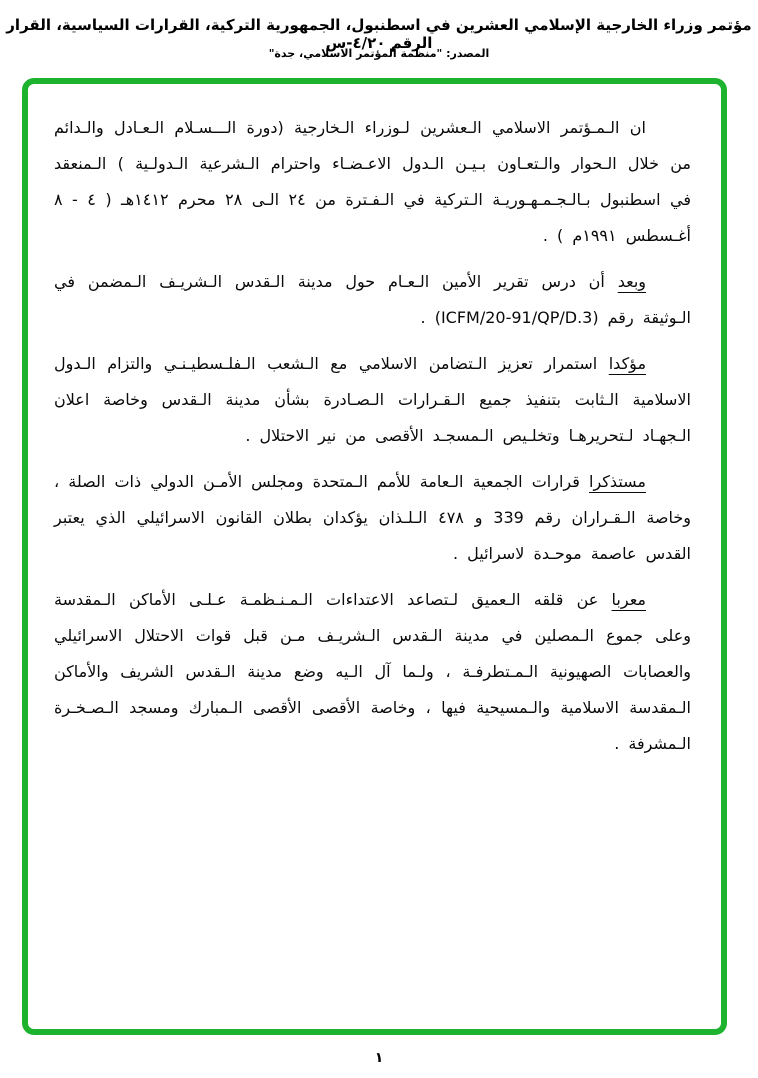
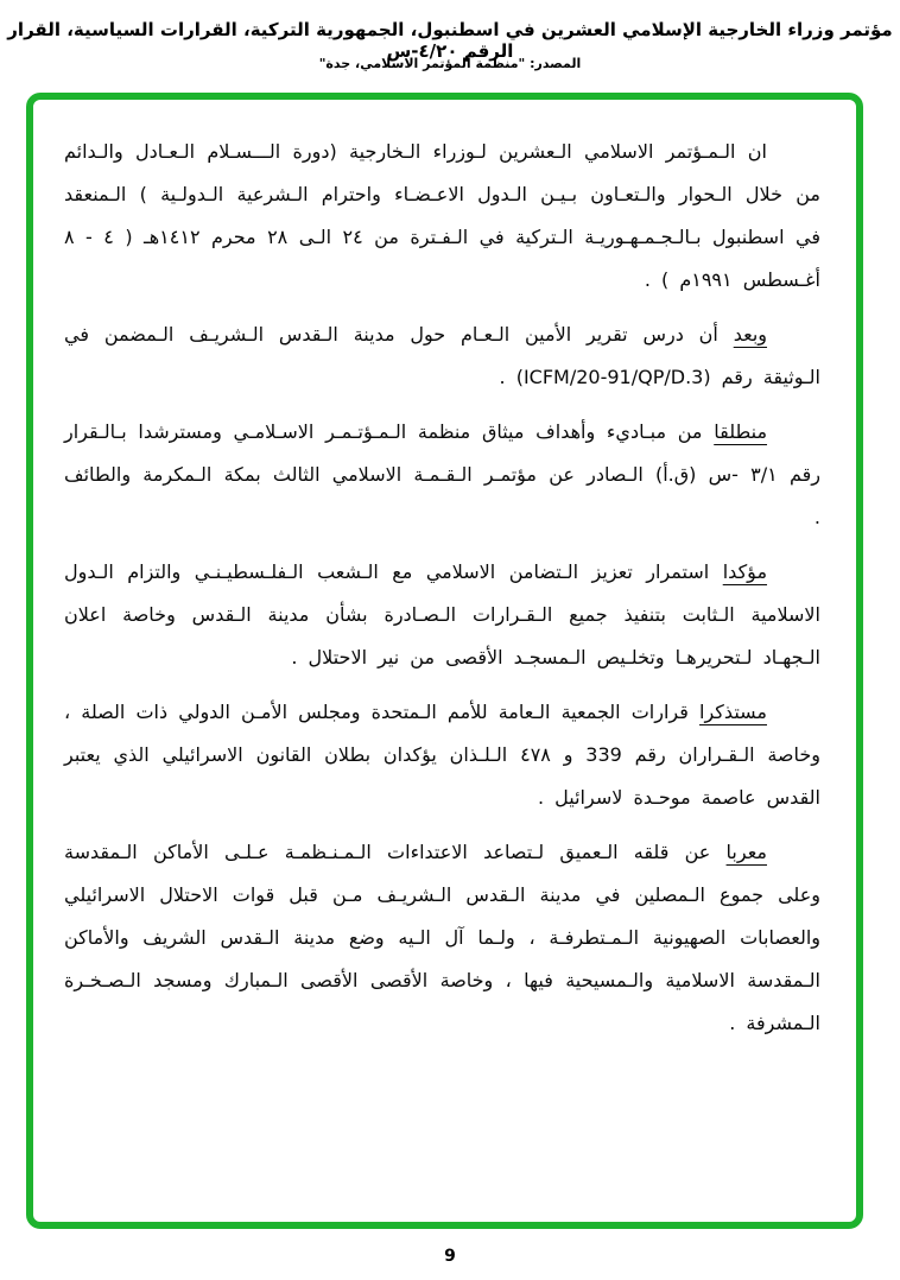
  مؤتمر وزراء الخارجية الإسلامي العشرين في اسطنبول، الجمهورية التركية، القرارات السياسية، القرار الرقم ٤/٢٠-س
  المصدر: "منظمة المؤتمر الاسلامي، جدة"
  ان الـمـؤتمر الاسلامي الـعشرين لـوزراء الـخارجية (دورة الـــسـلام الـعـادل والـدائم من خلال الـحوار والـتعـاون بـيـن الـدول الاعـضـاء واحترام الـشرعية الـدولـية ) الـمنعقد في اسطنبول بـالـجـمـهـوريـة الـتركية في الـفـترة من ٢٤ الـى ٢٨ محرم ١٤١٢هـ ( ٤ - ٨ أغـسطس ١٩٩١م ) .
  وبعد أن درس تقرير الأمين الـعـام حول مدينة الـقدس الـشريـف الـمضمن في الـوثيقة رقم (ICFM/20-91/QP/D.3) .
+ منطلقا من مبـاديء وأهداف ميثاق منظمة الـمـؤتـمـر الاسـلامـي ومسترشدا بـالـقرار رقم ٣/١ -س (ق.أ) الـصادر عن مؤتمـر الـقـمـة الاسلامي الثالث بمكة الـمكرمة والطائف .
  مؤكدا استمرار تعزيز الـتضامن الاسلامي مع الـشعب الـفلـسطيـنـي والتزام الـدول الاسلامية الـثابت بتنفيذ جميع الـقـرارات الـصـادرة بشأن مدينة الـقدس وخاصة اعلان الـجهـاد لـتحريرهـا وتخلـيص الـمسجـد الأقصى من نير الاحتلال .
  مستذكرا قرارات الجمعية الـعامة للأمم الـمتحدة ومجلس الأمـن الدولي ذات الصلة ، وخاصة الـقـراران رقم 339 و ٤٧٨ الـلـذان يؤكدان بطلان القانون الاسرائيلي الذي يعتبر القدس عاصمة موحـدة لاسرائيل .
  معربا عن قلقه الـعميق لـتصاعد الاعتداءات الـمـنـظمـة عـلـى الأماكن الـمقدسة وعلى جموع الـمصلين في مدينة الـقدس الـشريـف مـن قبل قوات الاحتلال الاسرائيلي والعصابات الصهيونية الـمـتطرفـة ، ولـما آل الـيه وضع مدينة الـقدس الشريف والأماكن الـمقدسة الاسلامية والـمسيحية فيها ، وخاصة الأقصى الأقصى الـمبارك ومسجد الـصـخـرة الـمشرفة .
- ١
+ 9
